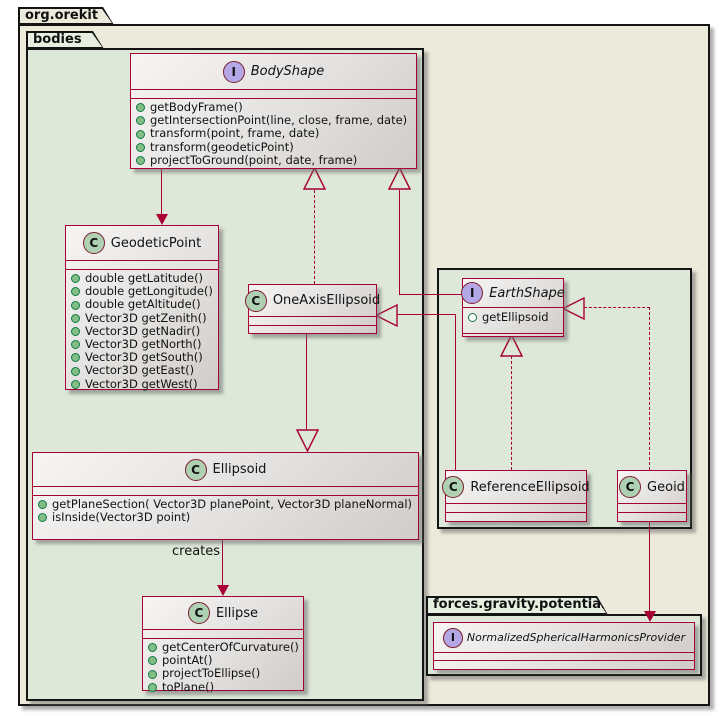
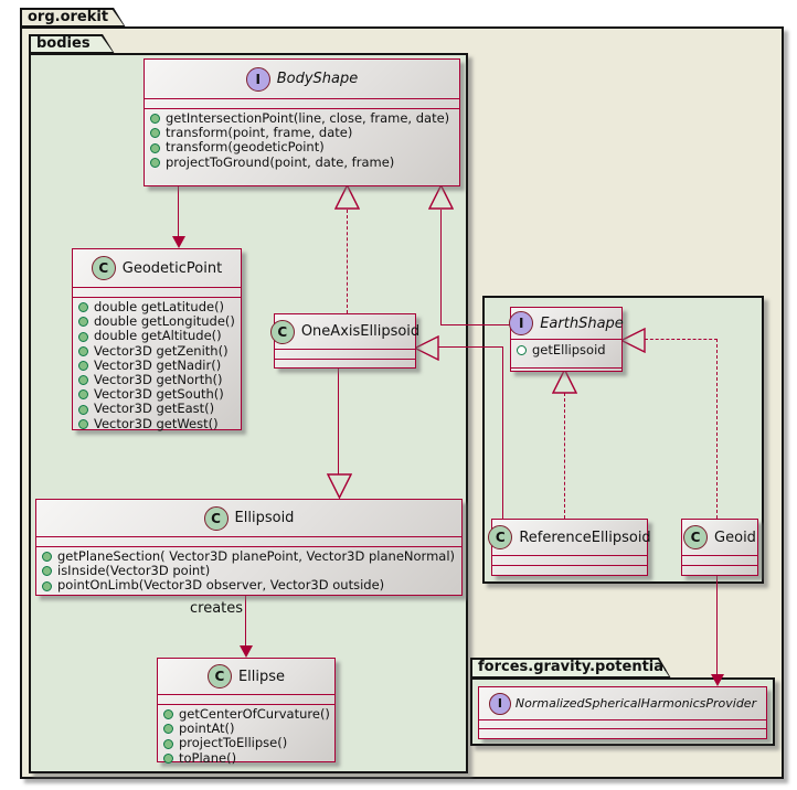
  org.orekit
  bodies
  forces.gravity.potentia
  creates
  I
  BodyShape
- getBodyFrame()
  getIntersectionPoint(line, close, frame, date)
  transform(point, frame, date)
  transform(geodeticPoint)
  projectToGround(point, date, frame)
  C
  GeodeticPoint
  double getLatitude()
  double getLongitude()
  double getAltitude()
  Vector3D getZenith()
  Vector3D getNadir()
  Vector3D getNorth()
  Vector3D getSouth()
  Vector3D getEast()
  Vector3D getWest()
  C
  OneAxisEllipsoid
  I
  EarthShape
  getEllipsoid
  C
  Ellipsoid
  getPlaneSection( Vector3D planePoint, Vector3D planeNormal)
  isInside(Vector3D point)
+ pointOnLimb(Vector3D observer, Vector3D outside)
  C
  Ellipse
  getCenterOfCurvature()
  pointAt()
  projectToEllipse()
  toPlane()
  C
  ReferenceEllipsoid
  C
  Geoid
  I
  NormalizedSphericalHarmonicsProvider
